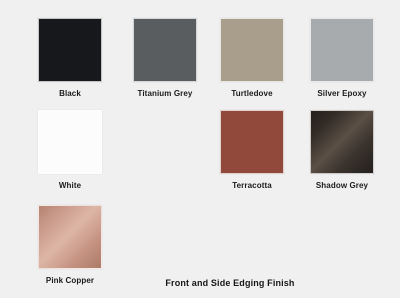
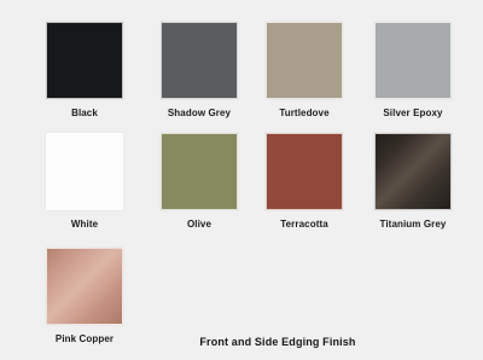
  Black
- Titanium Grey
+ Shadow Grey
  Turtledove
  Silver Epoxy
  White
+ Olive
  Terracotta
- Shadow Grey
+ Titanium Grey
  Pink Copper
  Front and Side Edging Finish
